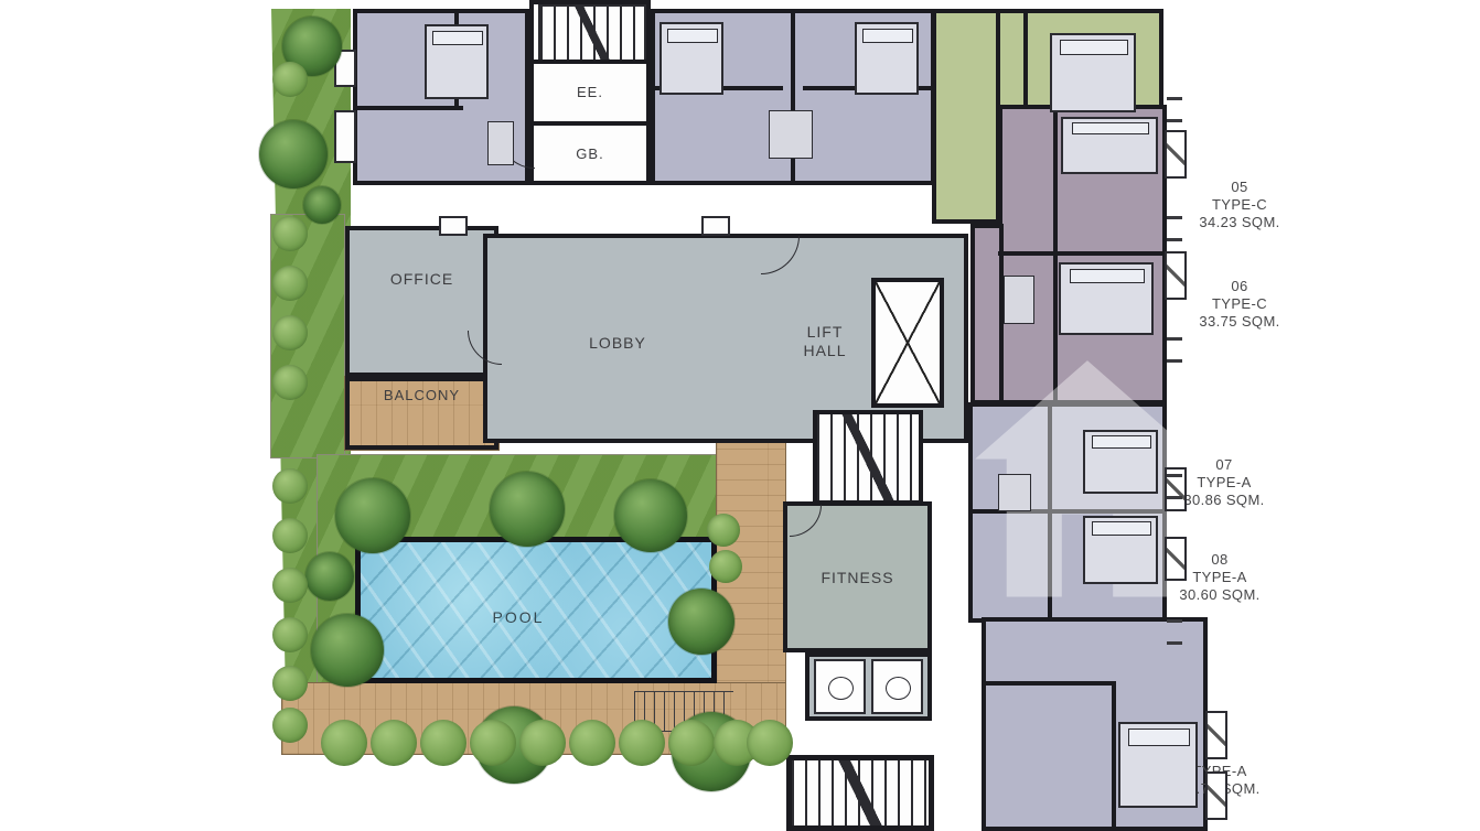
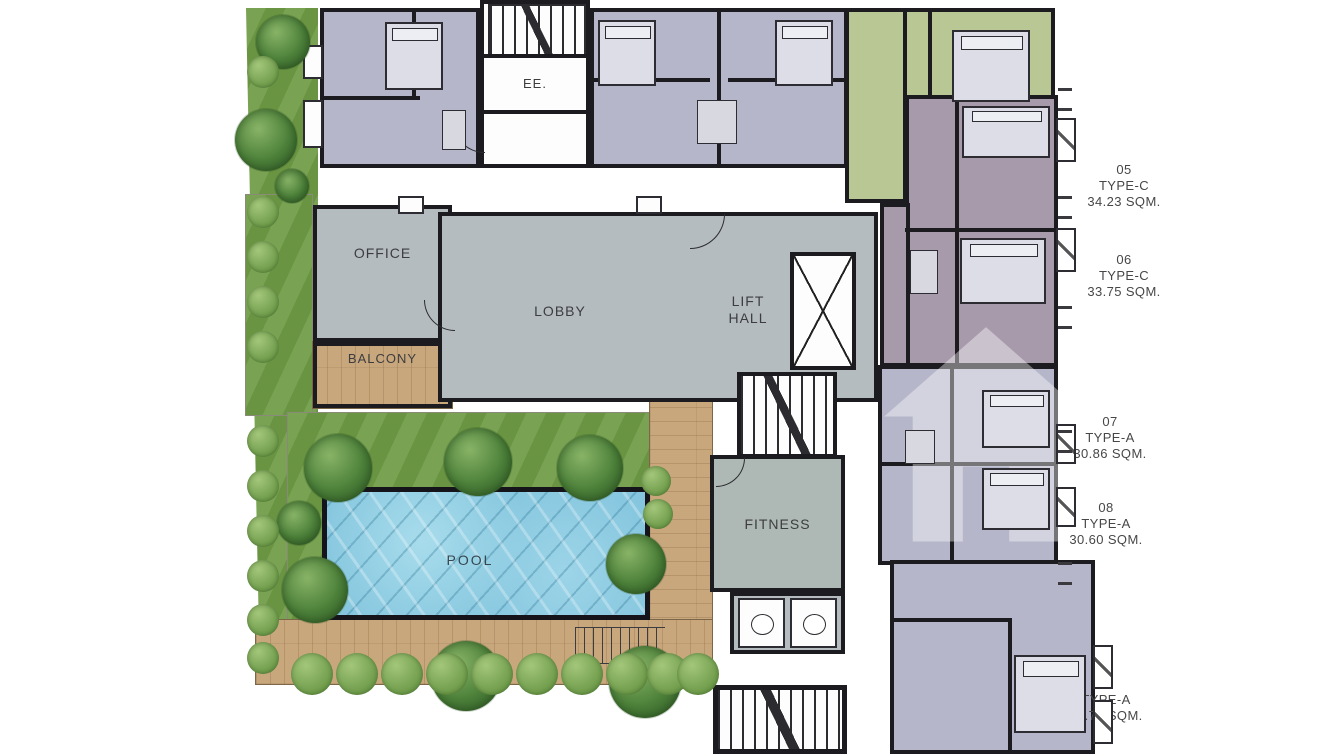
  EE.
- GB.
  OFFICE
  BALCONY
  LOBBY
  LIFT
  HALL
  FITNESS
  POOL
  05
  TYPE-C
  34.23 SQM.
  06
  TYPE-C
  33.75 SQM.
  07
  TYPE-A
  30.86 SQM.
  08
  TYPE-A
  30.60 SQM.
